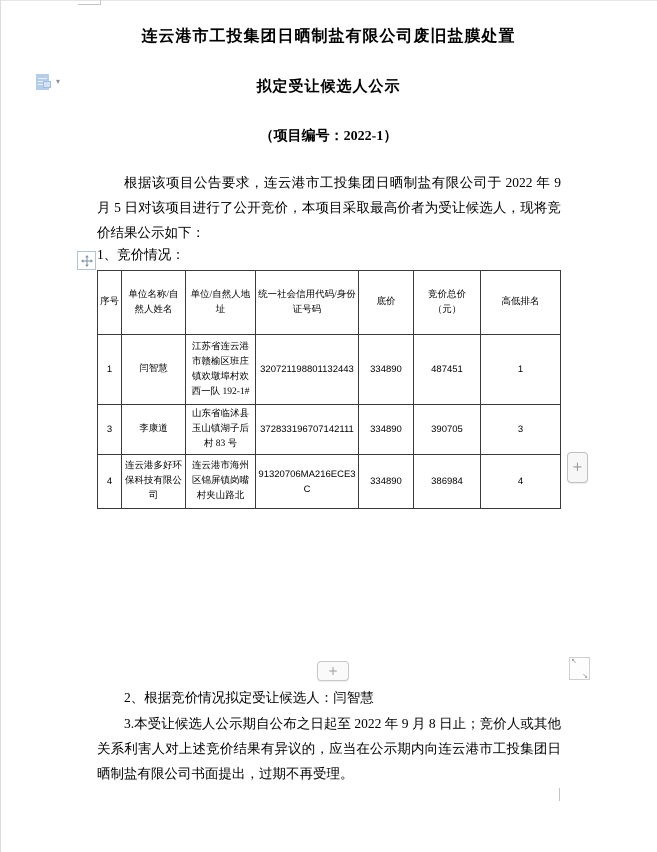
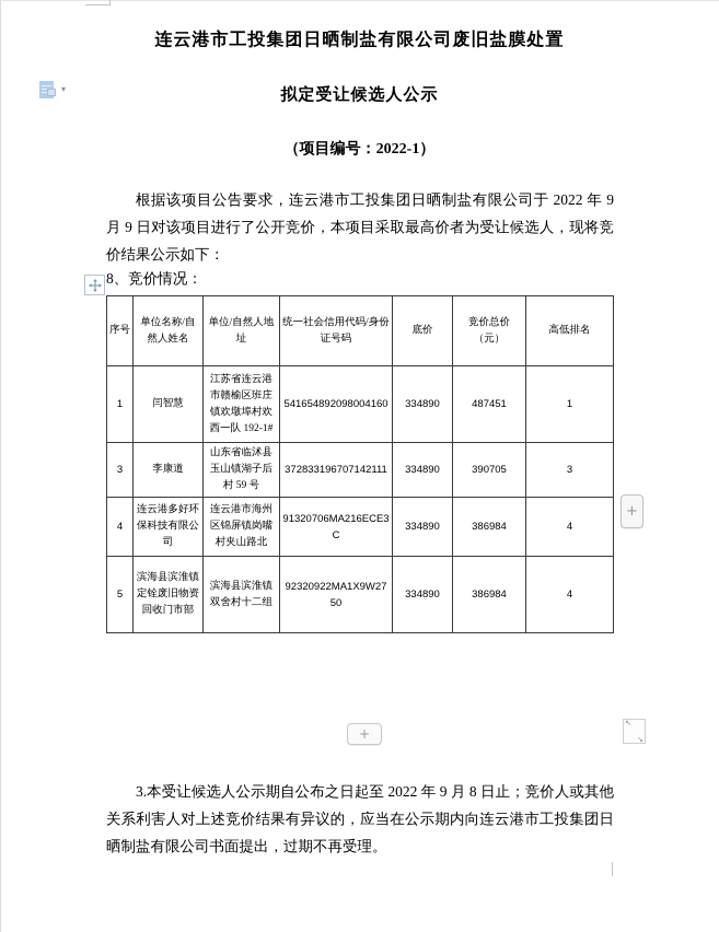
  连云港市工投集团日晒制盐有限公司废旧盐膜处置
  拟定受让候选人公示
  （项目编号：2022-1）
  ▾
- 根据该项目公告要求，连云港市工投集团日晒制盐有限公司于 2022 年 9 月 5 日对该项目进行了公开竞价，本项目采取最高价者为受让候选人，现将竞价结果公示如下：
+ 根据该项目公告要求，连云港市工投集团日晒制盐有限公司于 2022 年 9 月 9 日对该项目进行了公开竞价，本项目采取最高价者为受让候选人，现将竞价结果公示如下：
- 1、竞价情况：
+ 8、竞价情况：
  序号	单位名称/自然人姓名	单位/自然人地址	统一社会信用代码/身份证号码	底价	竞价总价（元）	高低排名
- 1	闫智慧	江苏省连云港市赣榆区班庄镇欢墩埠村欢西一队 192-1#	320721198801132443	334890	487451	1
+ 1	闫智慧	江苏省连云港市赣榆区班庄镇欢墩埠村欢西一队 192-1#	541654892098004160	334890	487451	1
- 3	李康道	山东省临沭县玉山镇湖子后村 83 号	372833196707142111	334890	390705	3
+ 3	李康道	山东省临沭县玉山镇湖子后村 59 号	372833196707142111	334890	390705	3
  4	连云港多好环保科技有限公司	连云港市海州区锦屏镇岗嘴村夹山路北	91320706MA216ECE3C	334890	386984	4
+ 5	滨海县滨淮镇定铨废旧物资回收门市部	滨海县滨淮镇双舍村十二组	92320922MA1X9W2750	334890	386984	4
  +
  +
  ↖
  ↘
- 2、根据竞价情况拟定受让候选人：闫智慧
  3.本受让候选人公示期自公布之日起至 2022 年 9 月 8 日止；竞价人或其他关系利害人对上述竞价结果有异议的，应当在公示期内向连云港市工投集团日晒制盐有限公司书面提出，过期不再受理。
